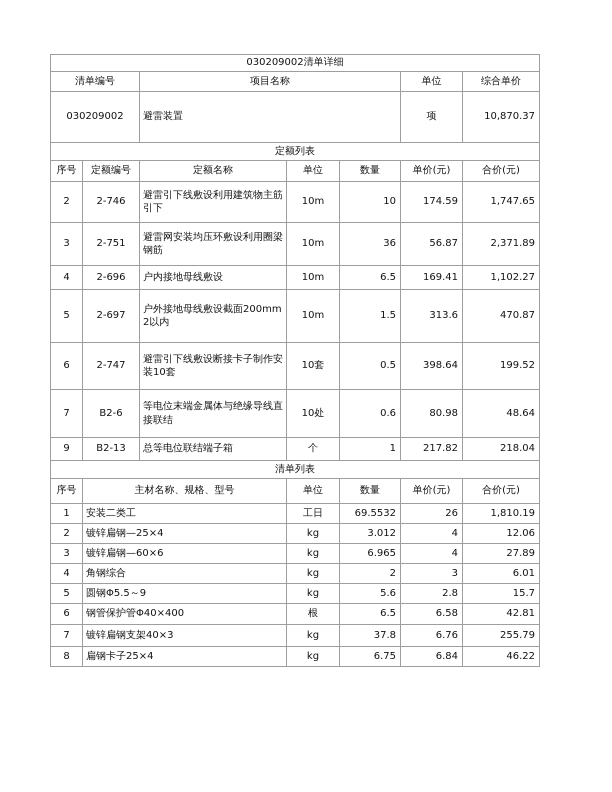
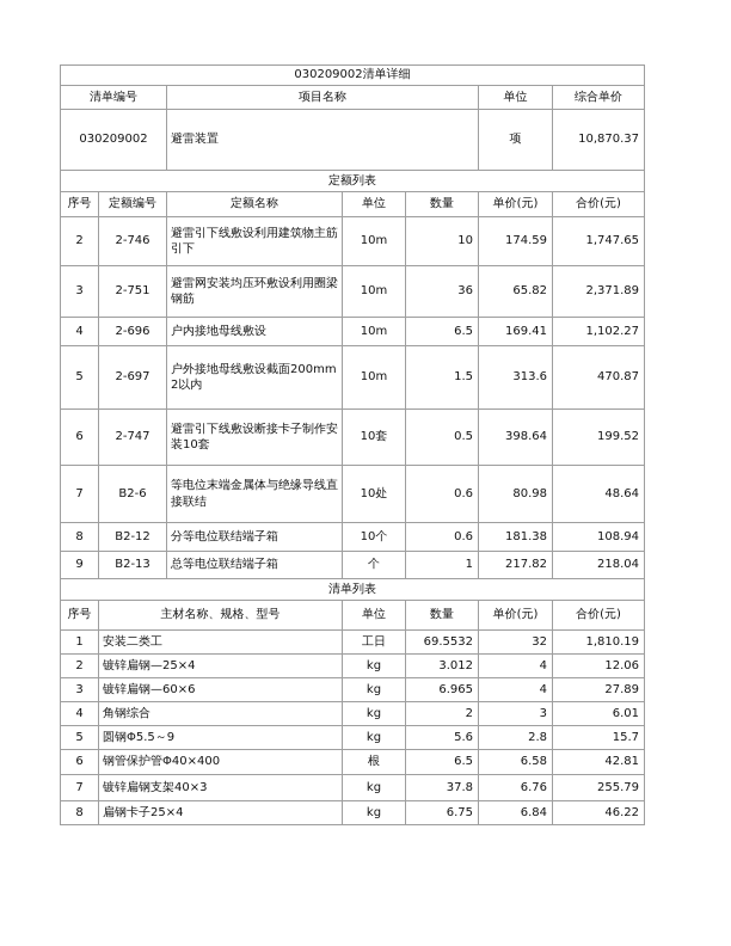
  030209002清单详细
  清单编号	项目名称	单位	综合单价
  030209002	避雷装置	项	10,870.37
  定额列表
  序号	定额编号	定额名称	单位	数量	单价(元)	合价(元)
  2	2-746	避雷引下线敷设利用建筑物主筋引下	10m	10	174.59	1,747.65
- 3	2-751	避雷网安装均压环敷设利用圈梁钢筋	10m	36	56.87	2,371.89
+ 3	2-751	避雷网安装均压环敷设利用圈梁钢筋	10m	36	65.82	2,371.89
  4	2-696	户内接地母线敷设	10m	6.5	169.41	1,102.27
  5	2-697	户外接地母线敷设截面200mm2以内	10m	1.5	313.6	470.87
  6	2-747	避雷引下线敷设断接卡子制作安装10套	10套	0.5	398.64	199.52
  7	B2-6	等电位末端金属体与绝缘导线直接联结	10处	0.6	80.98	48.64
+ 8	B2-12	分等电位联结端子箱	10个	0.6	181.38	108.94
  9	B2-13	总等电位联结端子箱	个	1	217.82	218.04
  清单列表
  序号	主材名称、规格、型号	单位	数量	单价(元)	合价(元)
- 1	安装二类工	工日	69.5532	26	1,810.19
+ 1	安装二类工	工日	69.5532	32	1,810.19
  2	镀锌扁钢—25×4	kg	3.012	4	12.06
  3	镀锌扁钢—60×6	kg	6.965	4	27.89
  4	角钢综合	kg	2	3	6.01
  5	圆钢Φ5.5～9	kg	5.6	2.8	15.7
  6	钢管保护管Φ40×400	根	6.5	6.58	42.81
  7	镀锌扁钢支架40×3	kg	37.8	6.76	255.79
  8	扁钢卡子25×4	kg	6.75	6.84	46.22
